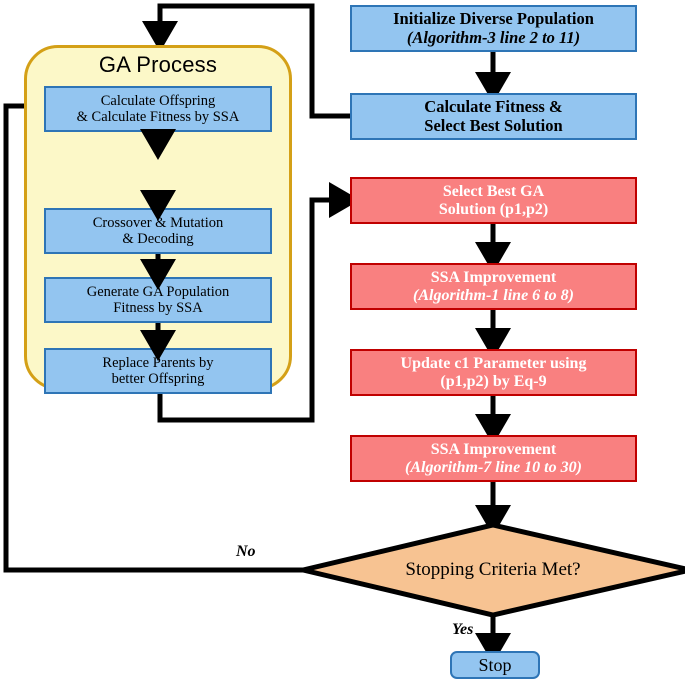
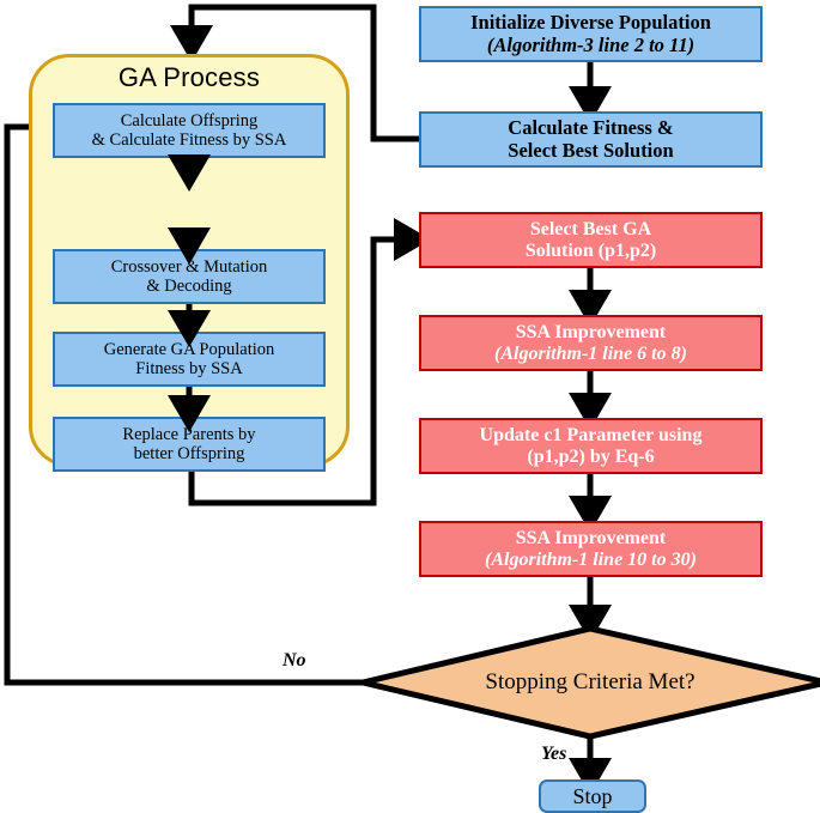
  GA Process
  Calculate Offspring
  & Calculate Fitness by SSA
  Crossover & Mutation
  & Decoding
  Generate GA Population
  Fitness by SSA
  Replace Parents by
  better Offspring
  Initialize Diverse Population
  (Algorithm-3 line 2 to 11)
  Calculate Fitness &
  Select Best Solution
  Select Best GA
  Solution (p1,p2)
  SSA Improvement
  (Algorithm-1 line 6 to 8)
  Update c1 Parameter using
- (p1,p2) by Eq-9
+ (p1,p2) by Eq-6
  SSA Improvement
- (Algorithm-7 line 10 to 30)
+ (Algorithm-1 line 10 to 30)
  Stopping Criteria Met?
  No
  Yes
  Stop
